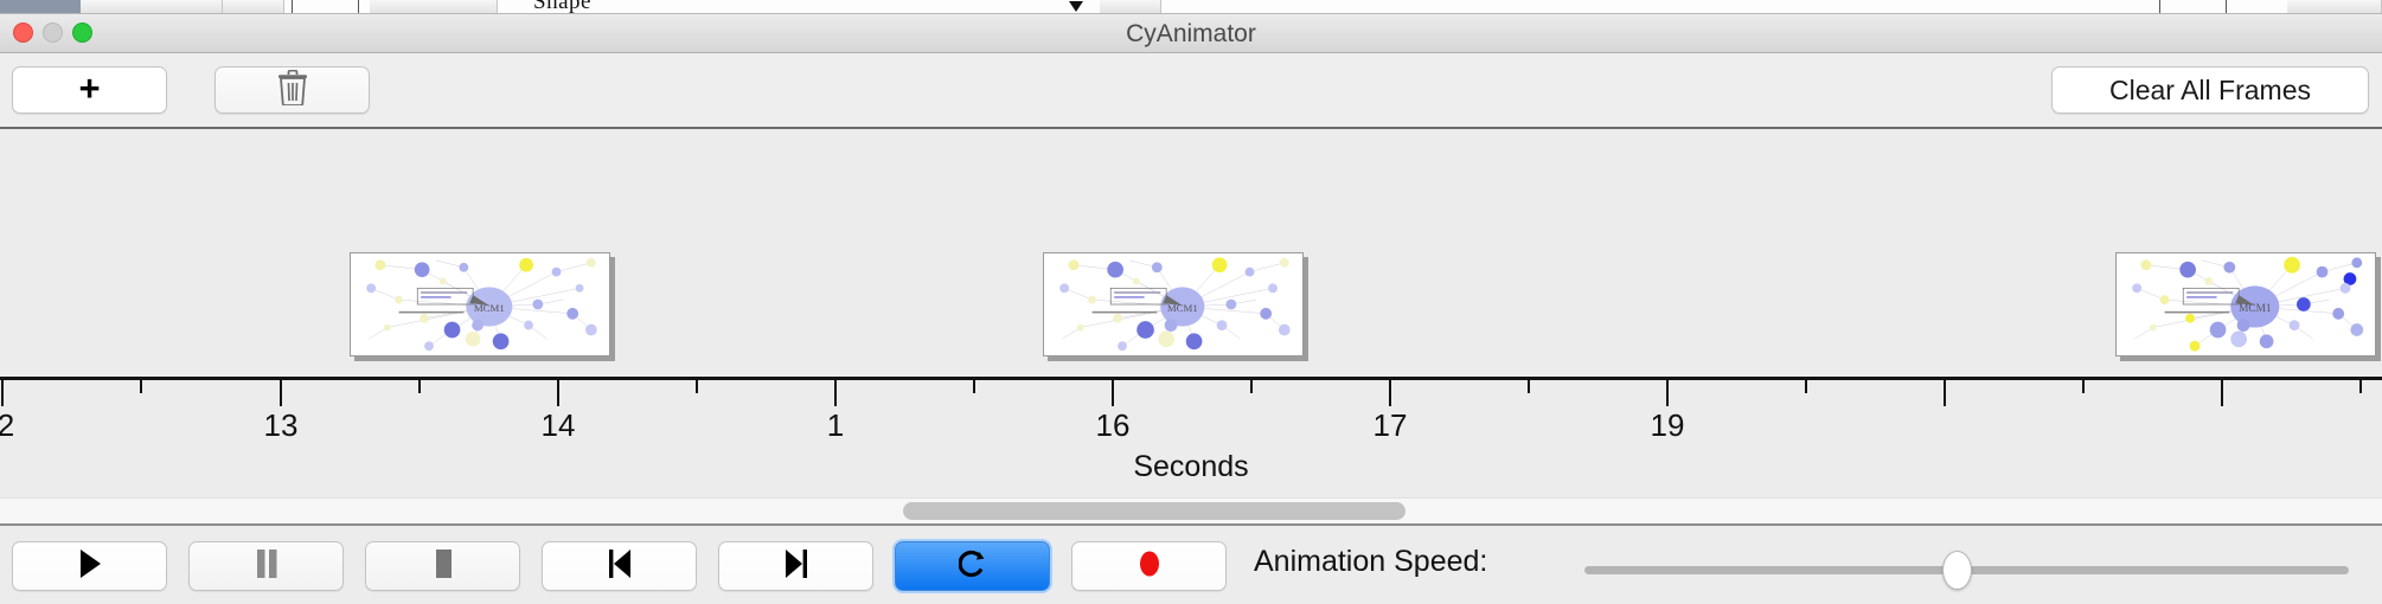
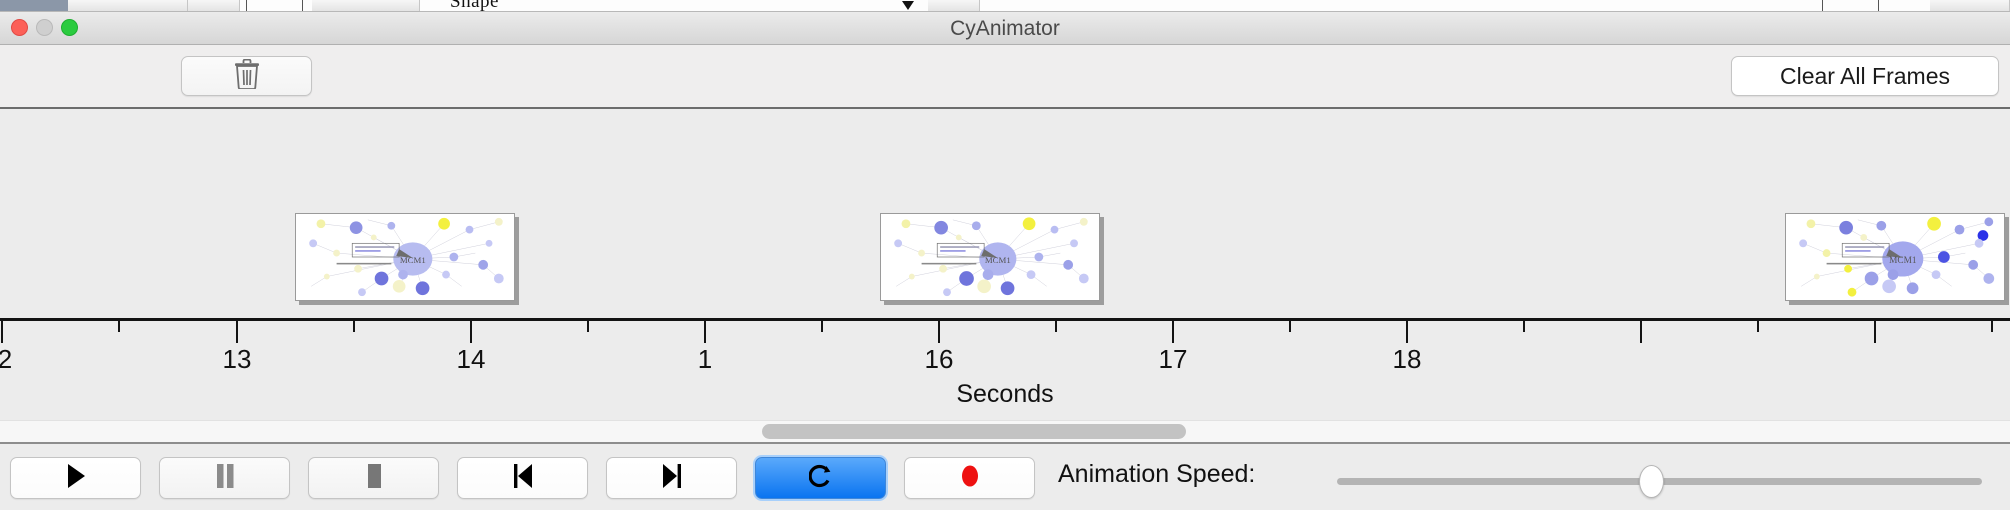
  Shape
  CyAnimator
- +
  Clear All Frames
  MCM1
  MCM1
  MCM1
  2
  13
  14
  1
  16
  17
- 19
+ 18
  Seconds
  Animation Speed:
